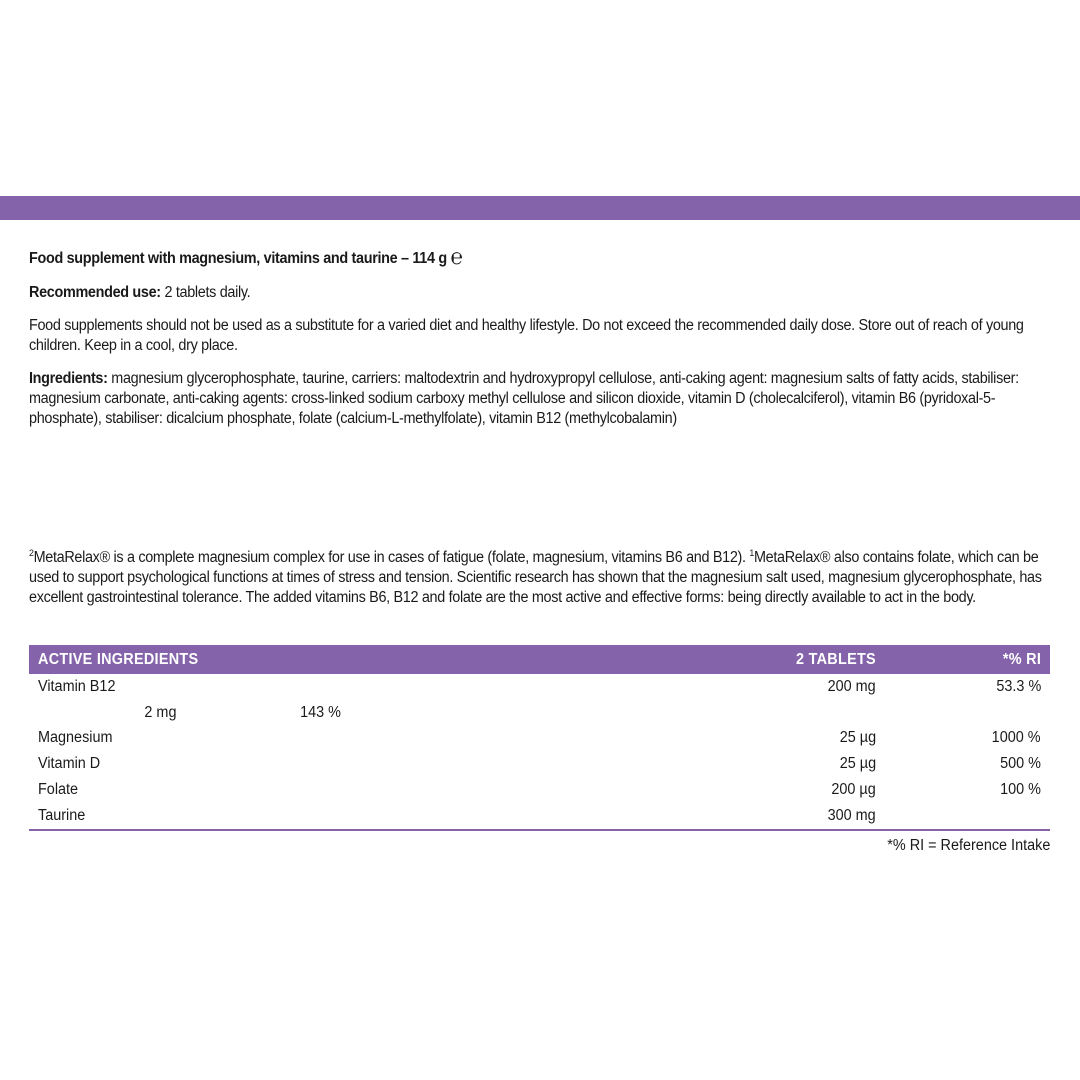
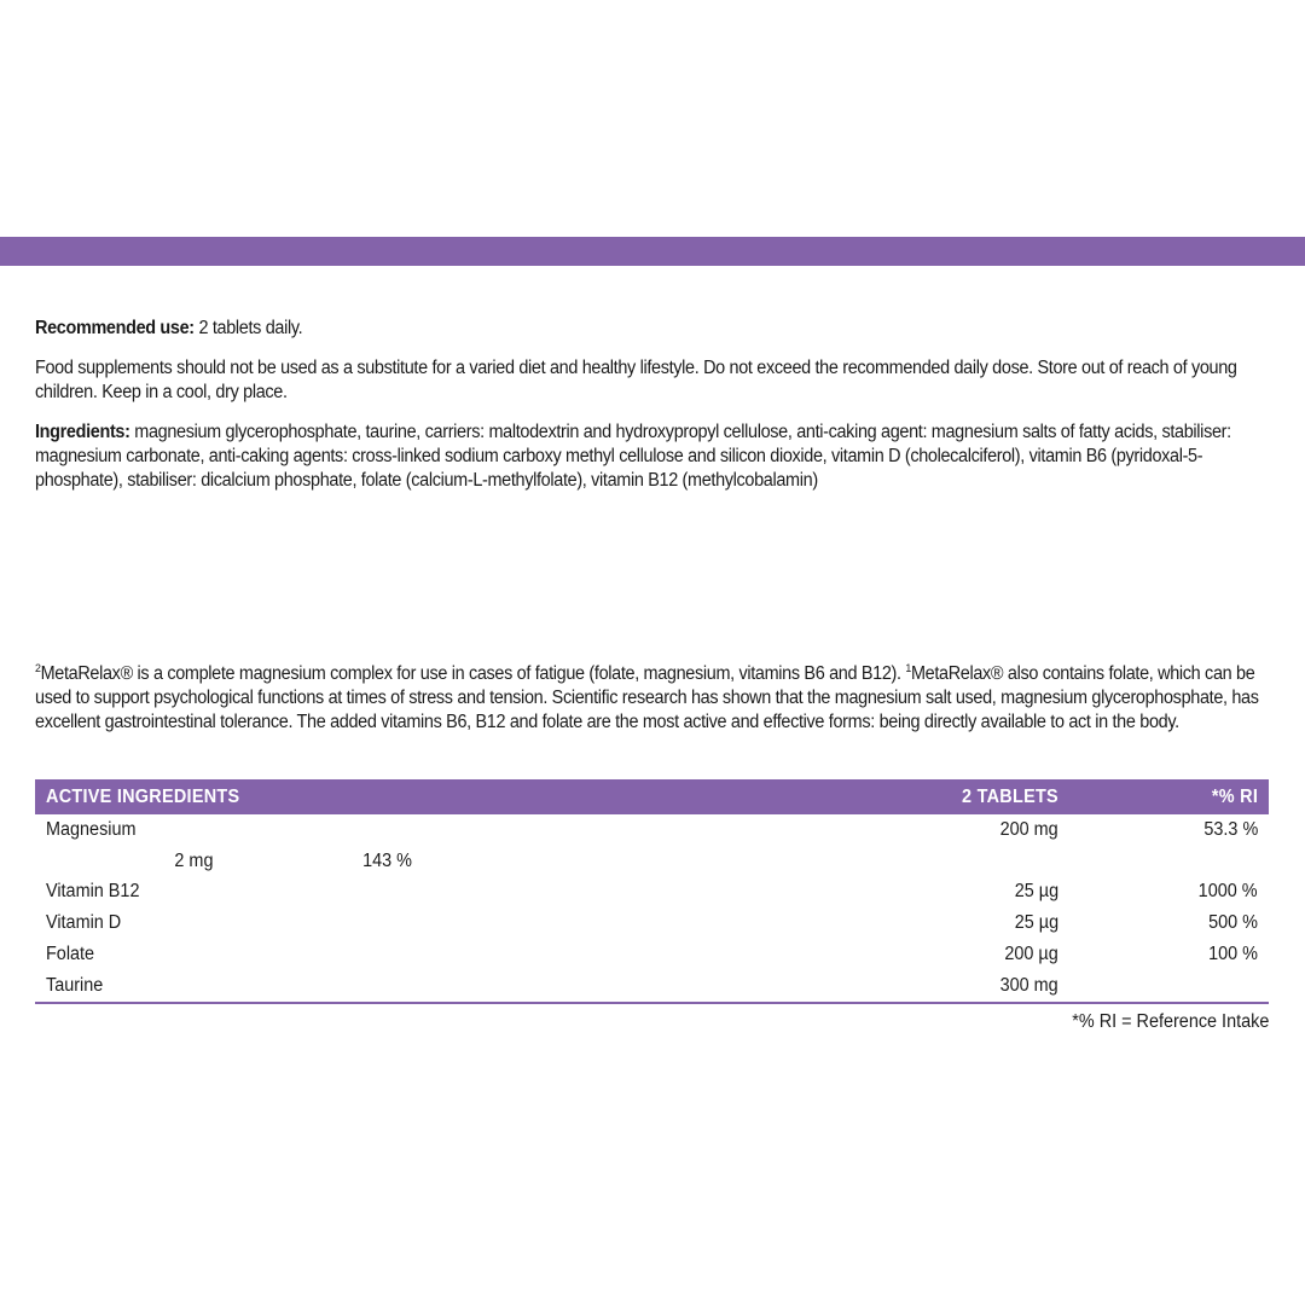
- Food supplement with magnesium, vitamins and taurine – 114 g ℮
  Recommended use: 2 tablets daily.
  Food supplements should not be used as a substitute for a varied diet and healthy lifestyle. Do not exceed the recommended daily dose. Store out of reach of young children. Keep in a cool, dry place.
  Ingredients: magnesium glycerophosphate, taurine, carriers: maltodextrin and hydroxypropyl cellulose, anti-caking agent: magnesium salts of fatty acids, stabiliser: magnesium carbonate, anti-caking agents: cross-linked sodium carboxy methyl cellulose and silicon dioxide, vitamin D (cholecalciferol), vitamin B6 (pyridoxal-5-phosphate), stabiliser: dicalcium phosphate, folate (calcium-L-methylfolate), vitamin B12 (methylcobalamin)
  2MetaRelax® is a complete magnesium complex for use in cases of fatigue (folate, magnesium, vitamins B6 and B12). 1MetaRelax® also contains folate, which can be used to support psychological functions at times of stress and tension. Scientific research has shown that the magnesium salt used, magnesium glycerophosphate, has excellent gastrointestinal tolerance. The added vitamins B6, B12 and folate are the most active and effective forms: being directly available to act in the body.
  ACTIVE INGREDIENTS
  2 TABLETS
  *% RI
- Vitamin B12
+ Magnesium
  200 mg
  53.3 %
  2 mg
  143 %
- Magnesium
+ Vitamin B12
  25 µg
  1000 %
  Vitamin D
  25 µg
  500 %
  Folate
  200 µg
  100 %
  Taurine
  300 mg
  *% RI = Reference Intake
